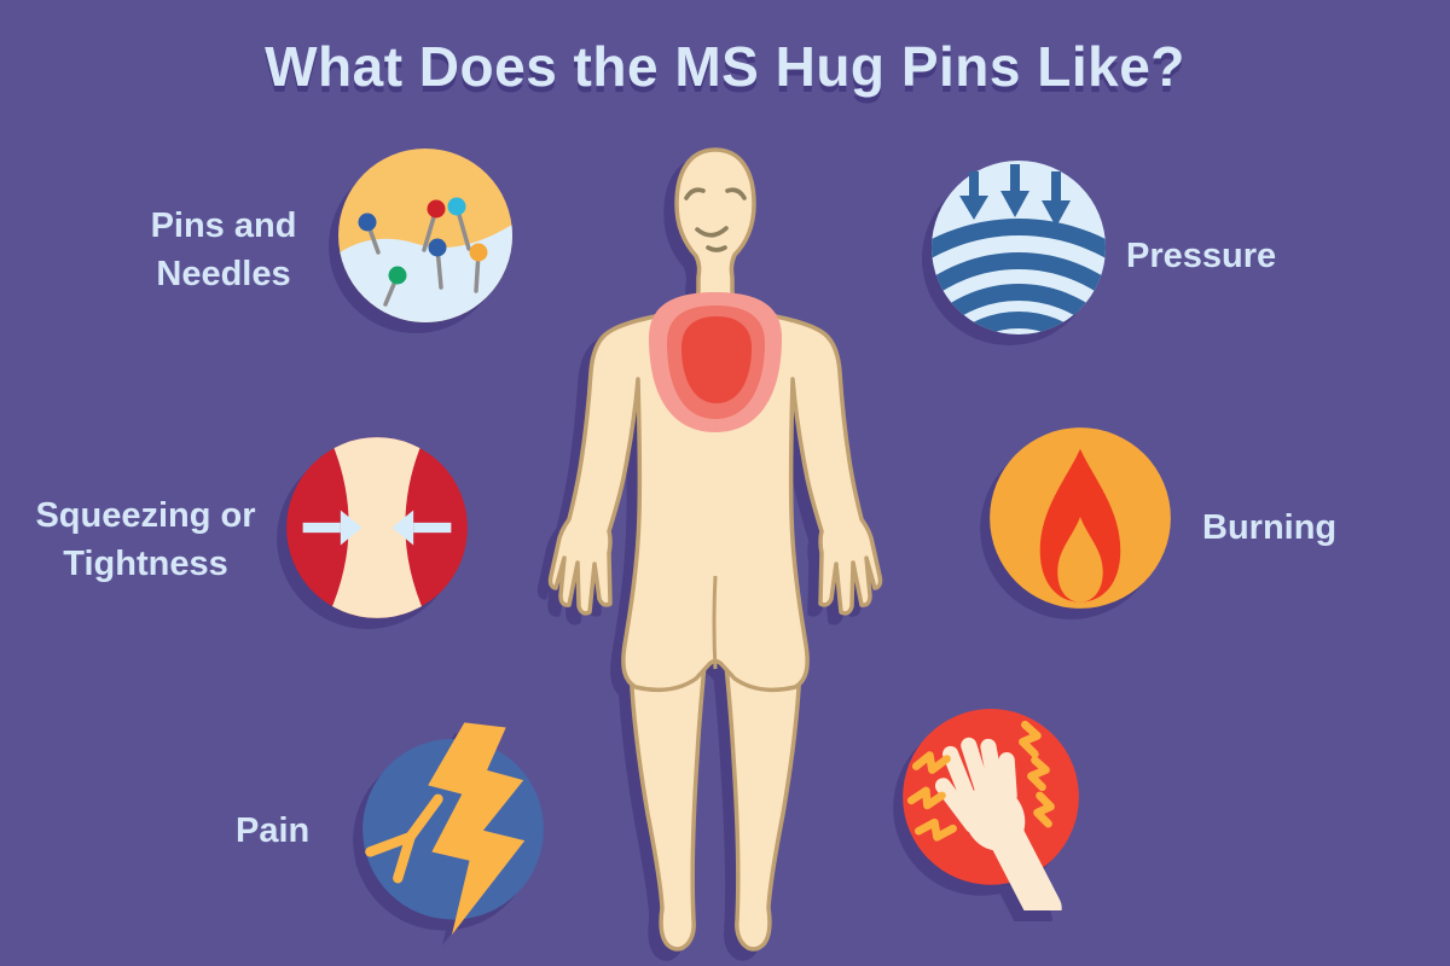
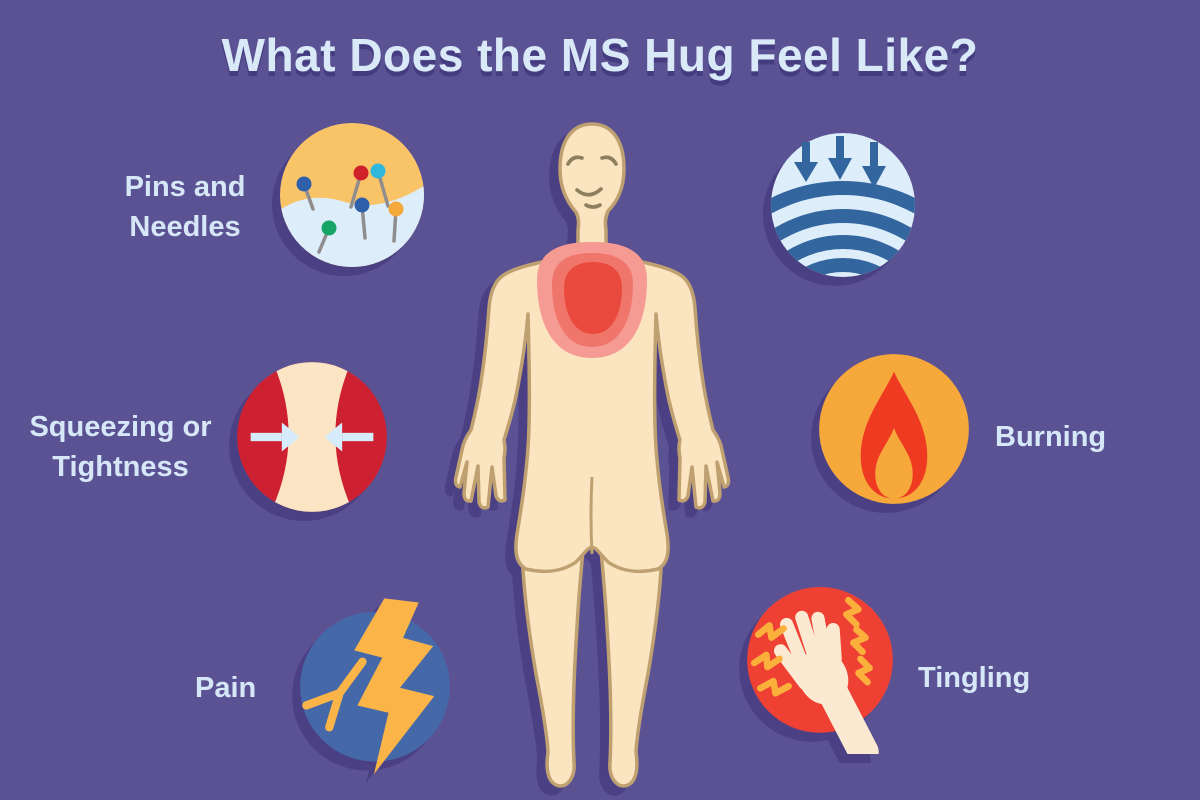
- What Does the MS Hug Pins Like?
+ What Does the MS Hug Feel Like?
  Pins and Needles
- Pressure
  Squeezing or Tightness
  Burning
  Pain
+ Tingling
